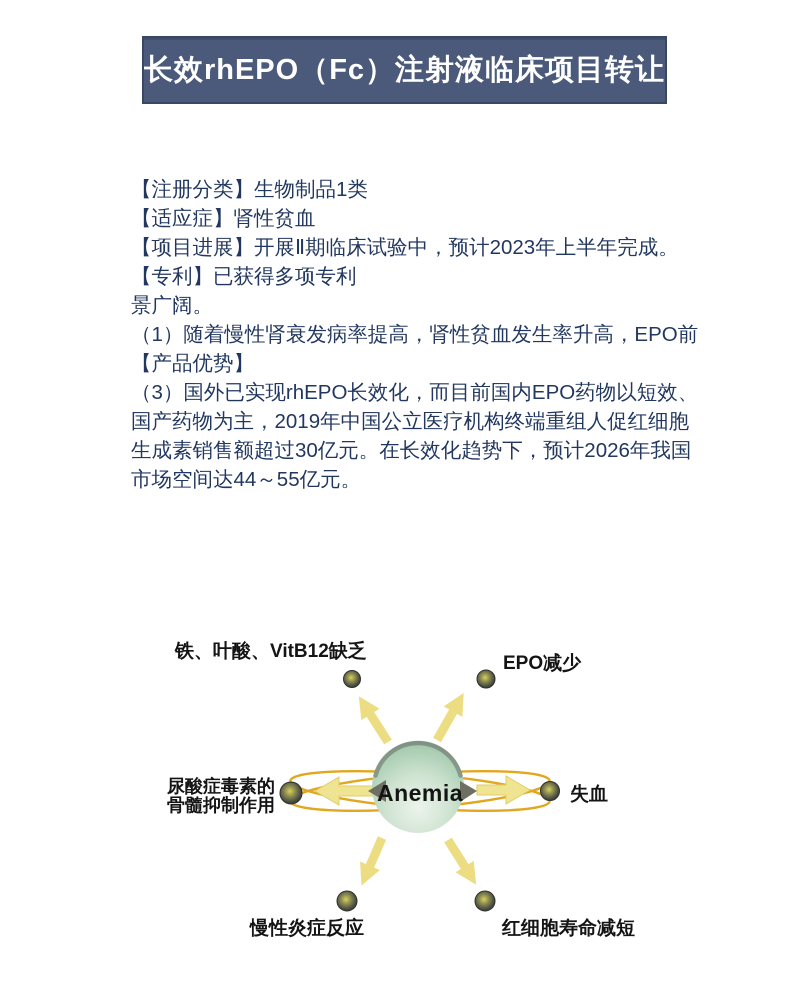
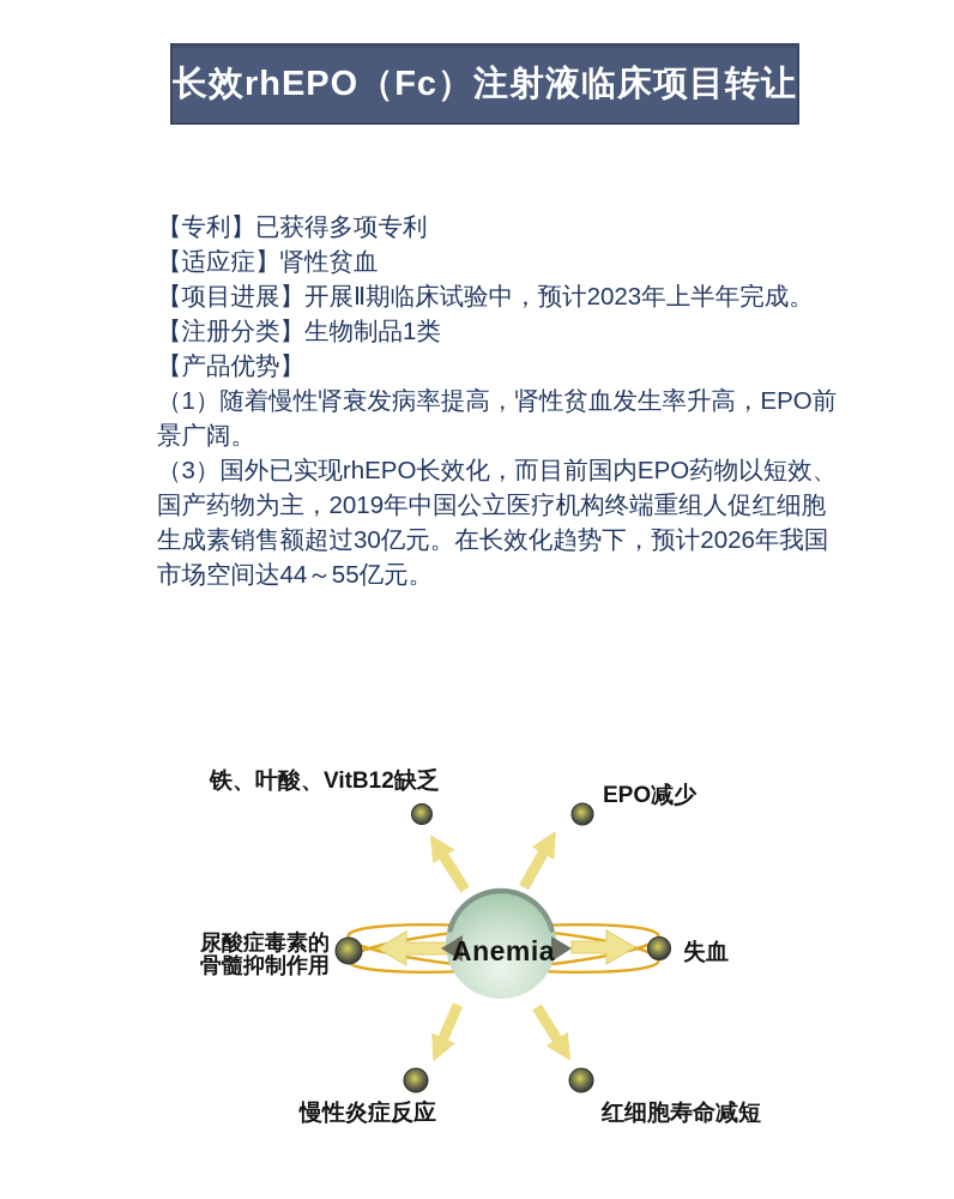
  长效rhEPO（Fc）注射液临床项目转让
- 【注册分类】生物制品1类
+ 【专利】已获得多项专利
  【适应症】肾性贫血
  【项目进展】开展Ⅱ期临床试验中，预计2023年上半年完成。
- 【专利】已获得多项专利
+ 【注册分类】生物制品1类
- 景广阔。
+ 【产品优势】
  （1）随着慢性肾衰发病率提高，肾性贫血发生率升高，EPO前
- 【产品优势】
+ 景广阔。
  （3）国外已实现rhEPO长效化，而目前国内EPO药物以短效、
  国产药物为主，2019年中国公立医疗机构终端重组人促红细胞
  生成素销售额超过30亿元。在长效化趋势下，预计2026年我国
  市场空间达44～55亿元。
  Anemia
  铁、叶酸、VitB12缺乏
  EPO减少
  尿酸症毒素的
  骨髓抑制作用
  失血
  慢性炎症反应
  红细胞寿命减短
